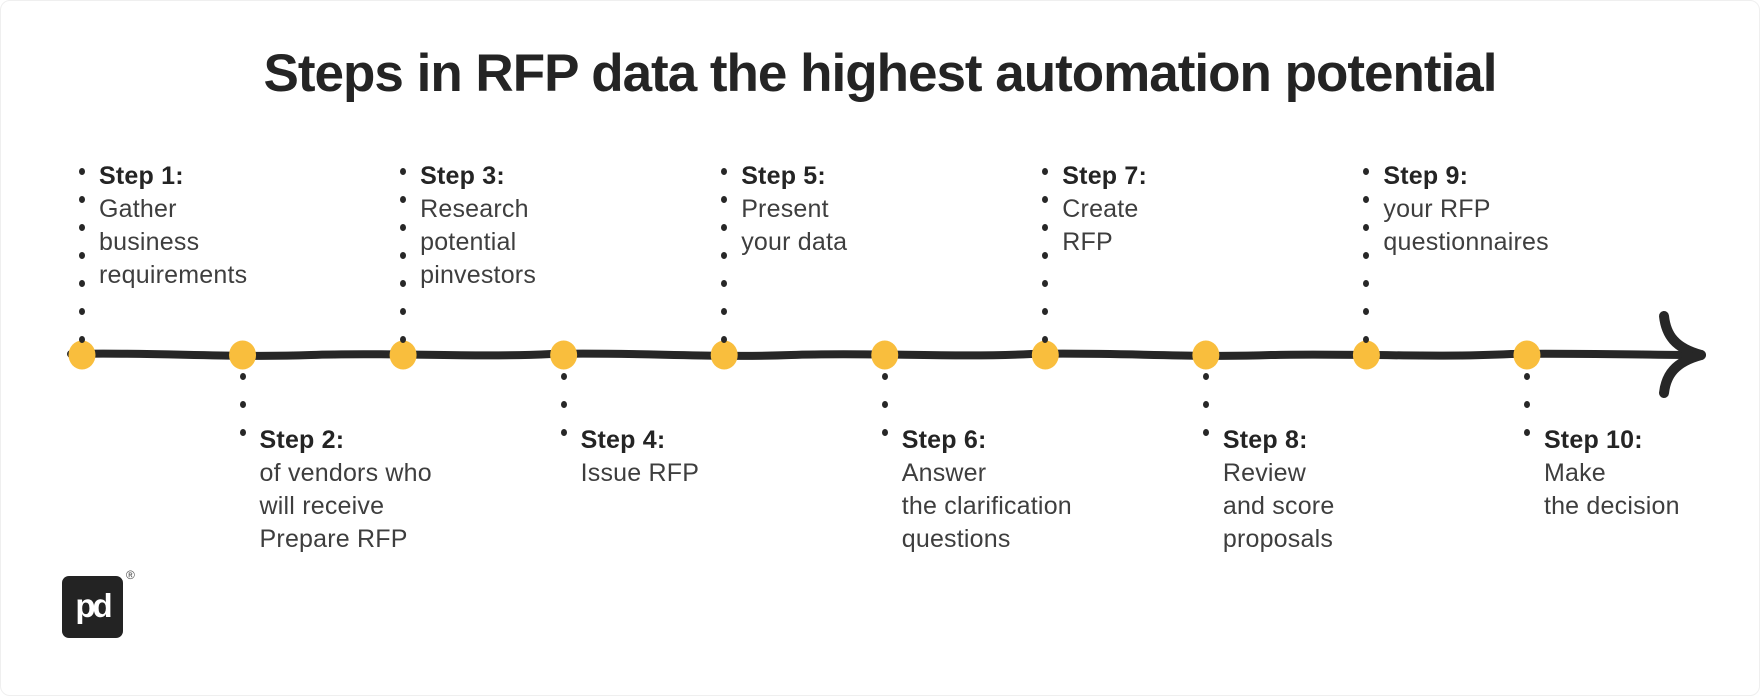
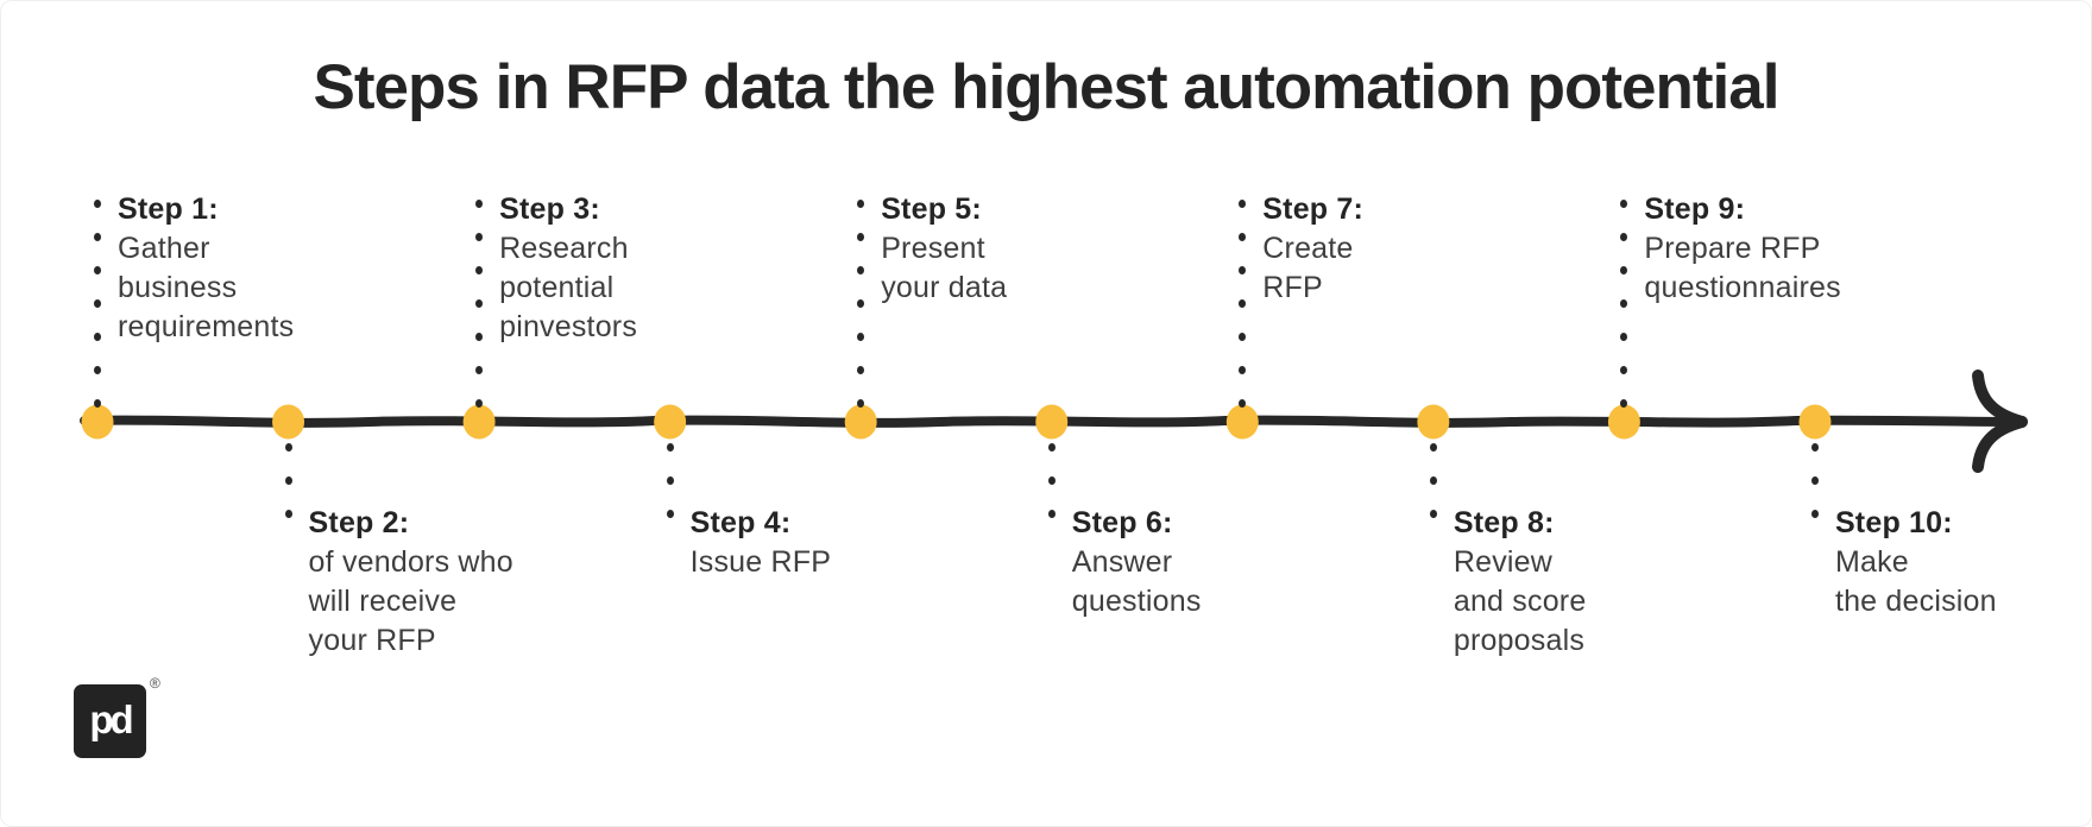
  Steps in RFP data the highest automation potential
  Step 1:
  Gather
  business
  requirements
  Step 2:
  of vendors who
  will receive
- Prepare RFP
+ your RFP
  Step 3:
  Research
  potential
  pinvestors
  Step 4:
  Issue RFP
  Step 5:
  Present
  your data
  Step 6:
  Answer
- the clarification
  questions
  Step 7:
  Create
  RFP
  Step 8:
  Review
  and score
  proposals
  Step 9:
- your RFP
+ Prepare RFP
  questionnaires
  Step 10:
  Make
  the decision
  pd
  ®
